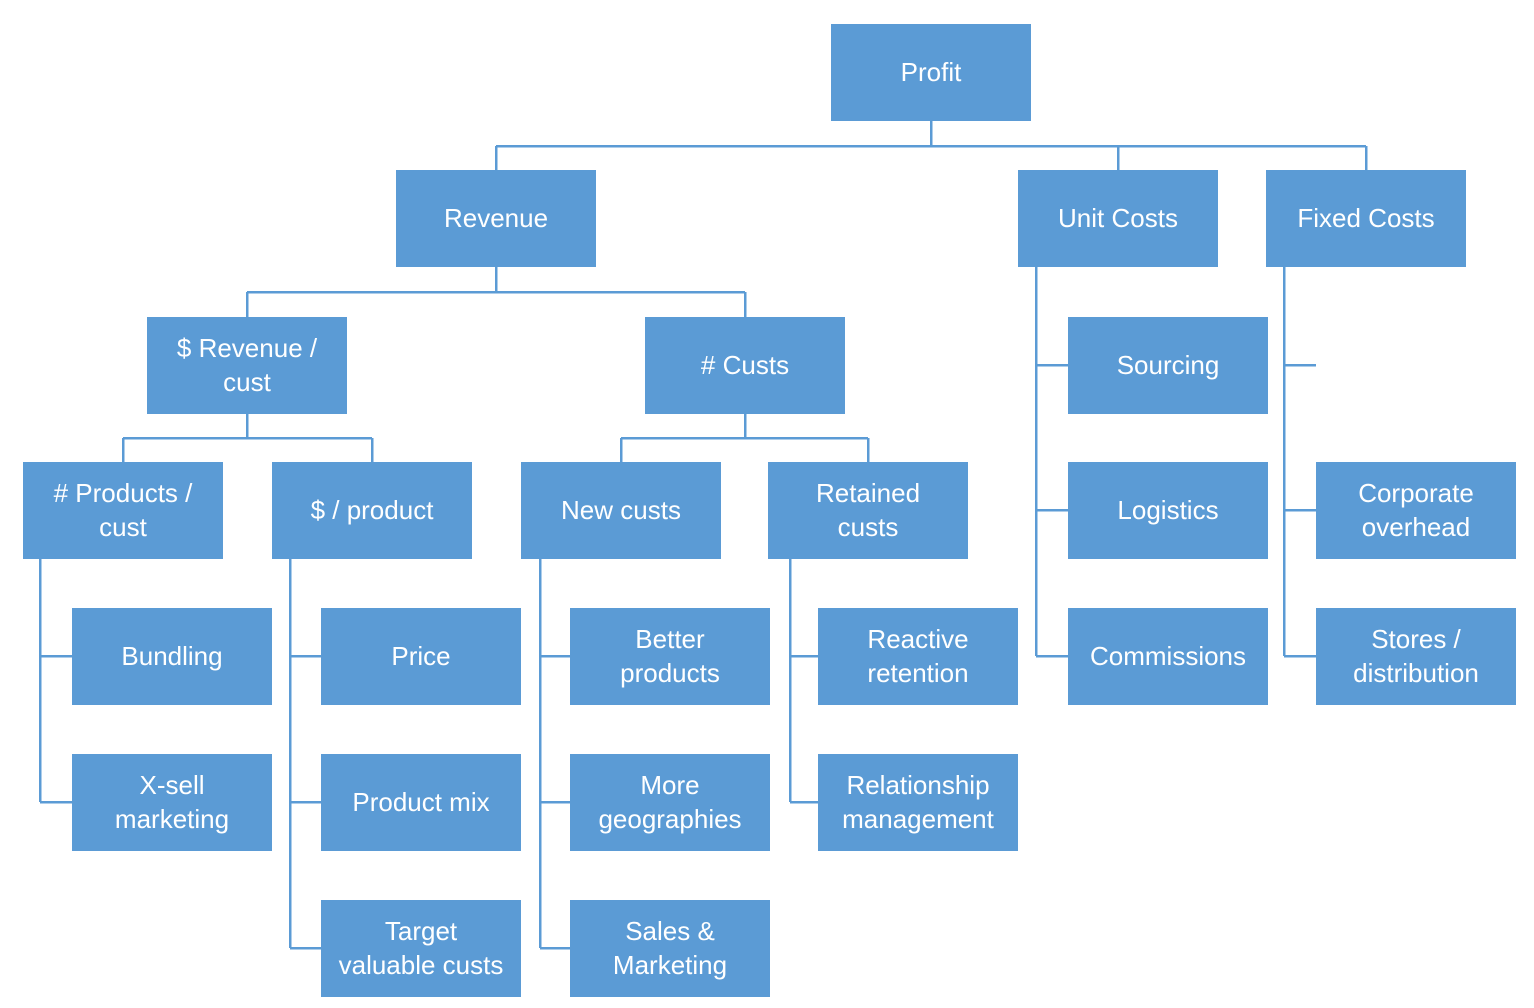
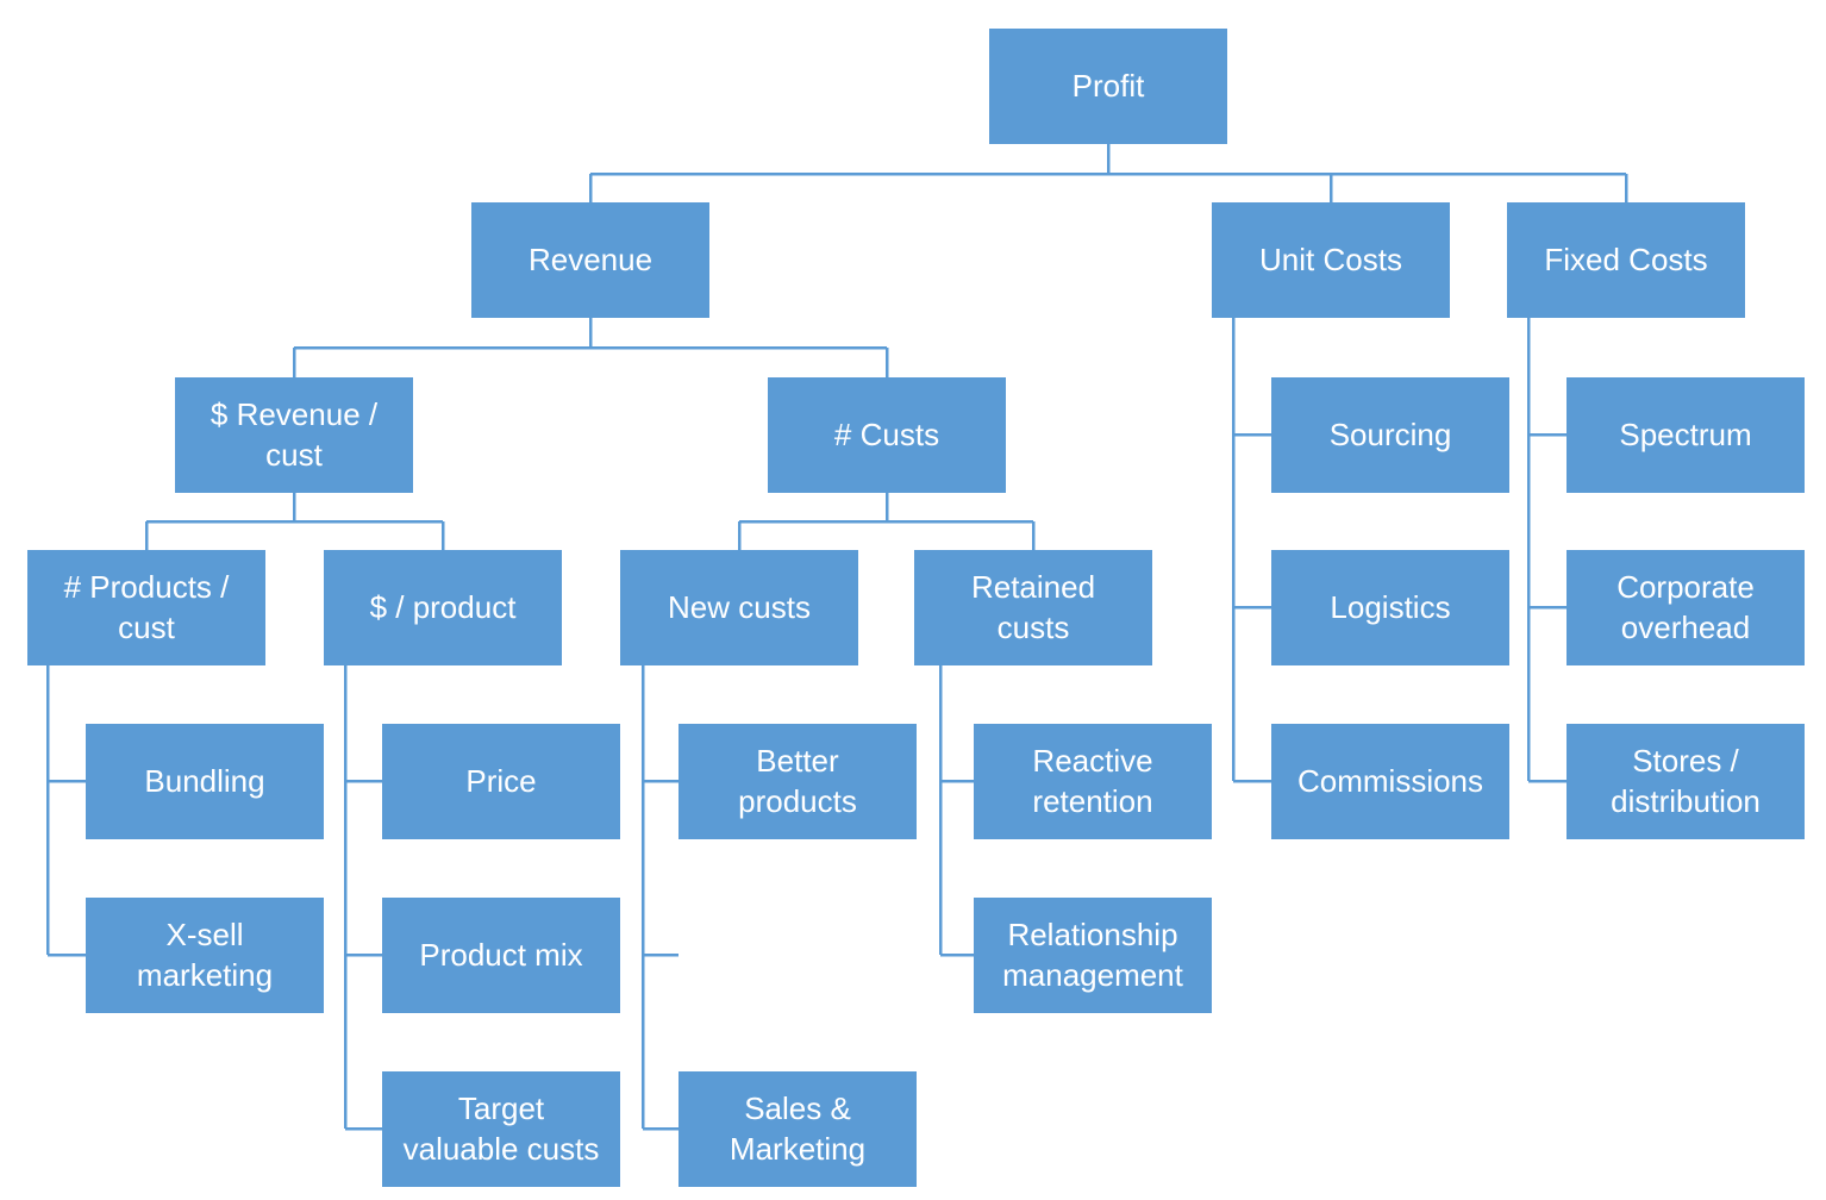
  Profit
  Revenue
  Unit Costs
  Fixed Costs
  $ Revenue /
  cust
  # Custs
  Sourcing
+ Spectrum
  # Products /
  cust
  $ / product
  New custs
  Retained
  custs
  Logistics
  Corporate
  overhead
  Bundling
  Price
  Better
  products
  Reactive
  retention
  Commissions
  Stores /
  distribution
  X-sell
  marketing
  Product mix
- More
- geographies
  Relationship
  management
  Target
  valuable custs
  Sales &
  Marketing
